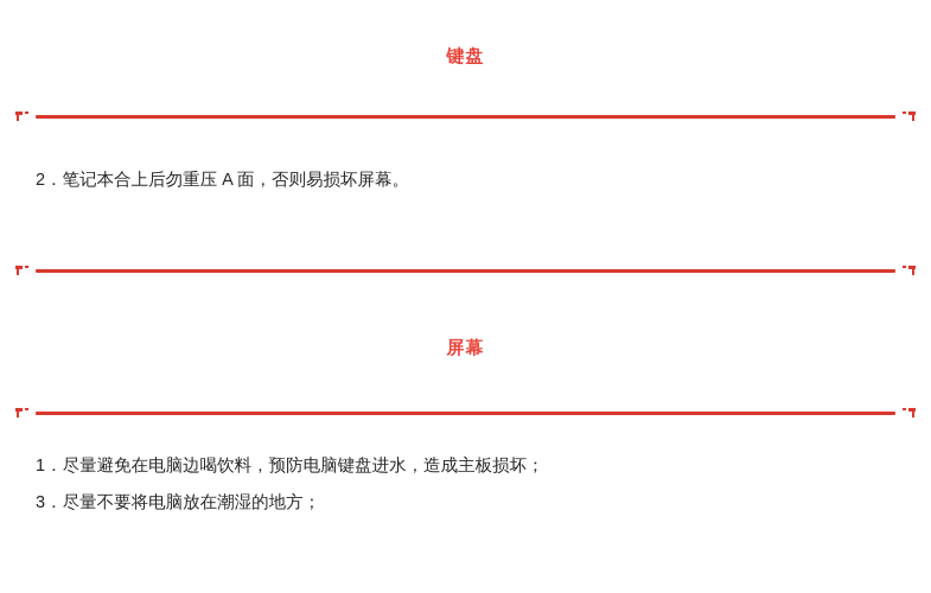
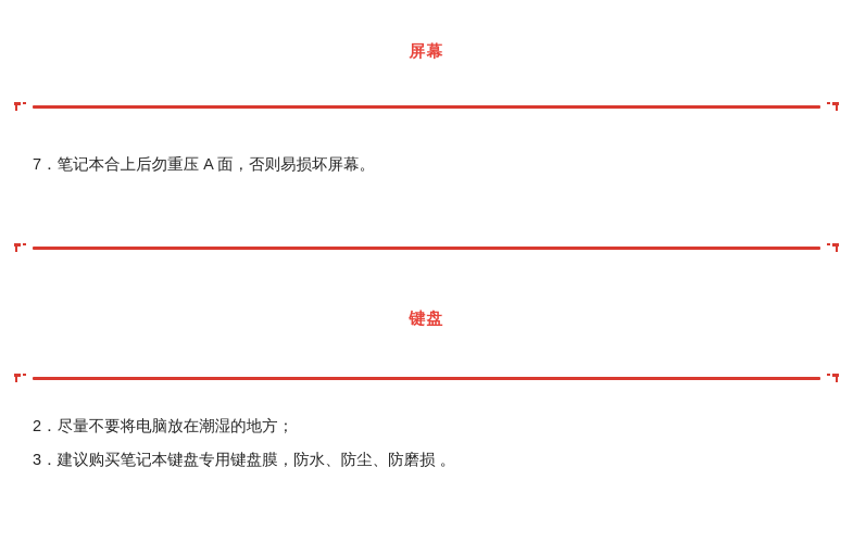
- 键盘
+ 屏幕
- 2．笔记本合上后勿重压 A 面，否则易损坏屏幕。
+ 7．笔记本合上后勿重压 A 面，否则易损坏屏幕。
- 屏幕
+ 键盘
- 1．尽量避免在电脑边喝饮料，预防电脑键盘进水，造成主板损坏；
- 3．尽量不要将电脑放在潮湿的地方；
+ 2．尽量不要将电脑放在潮湿的地方；
+ 3．建议购买笔记本键盘专用键盘膜，防水、防尘、防磨损 。
